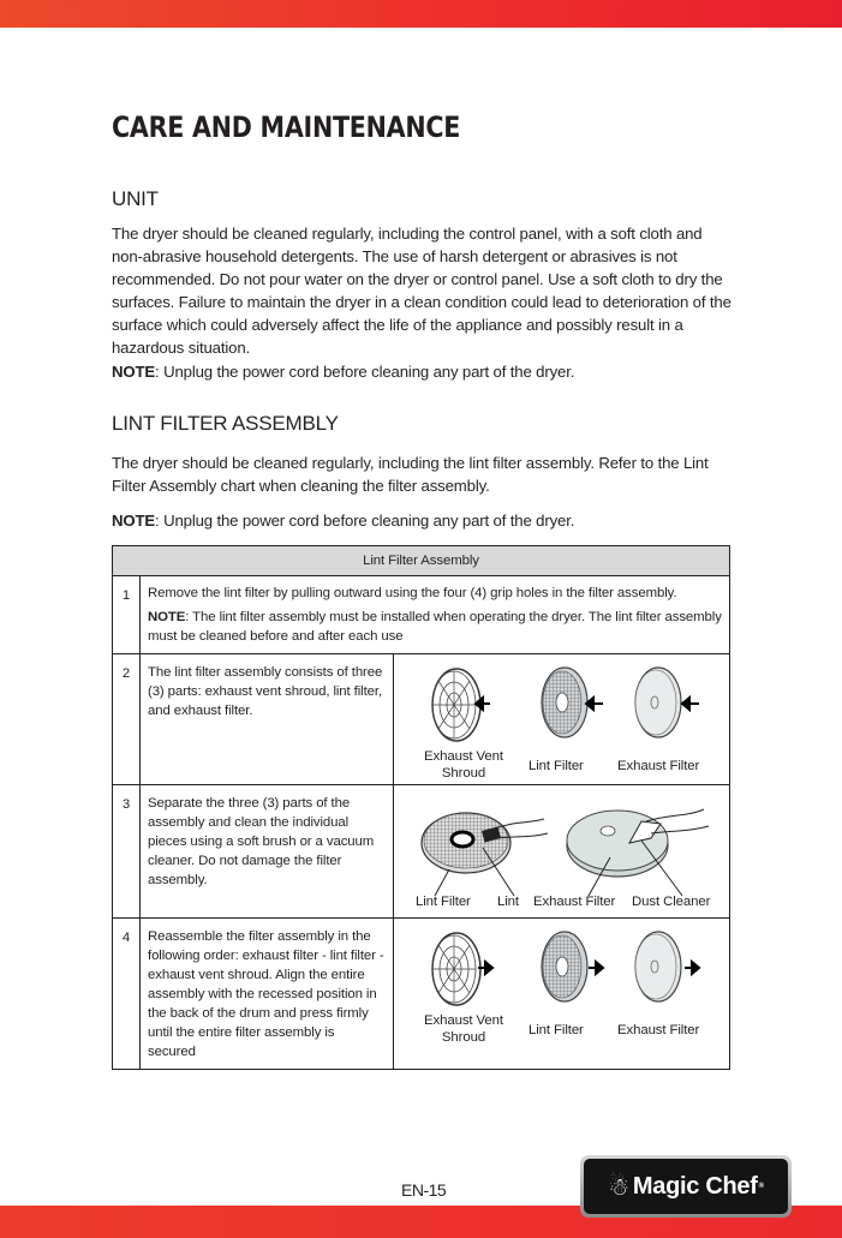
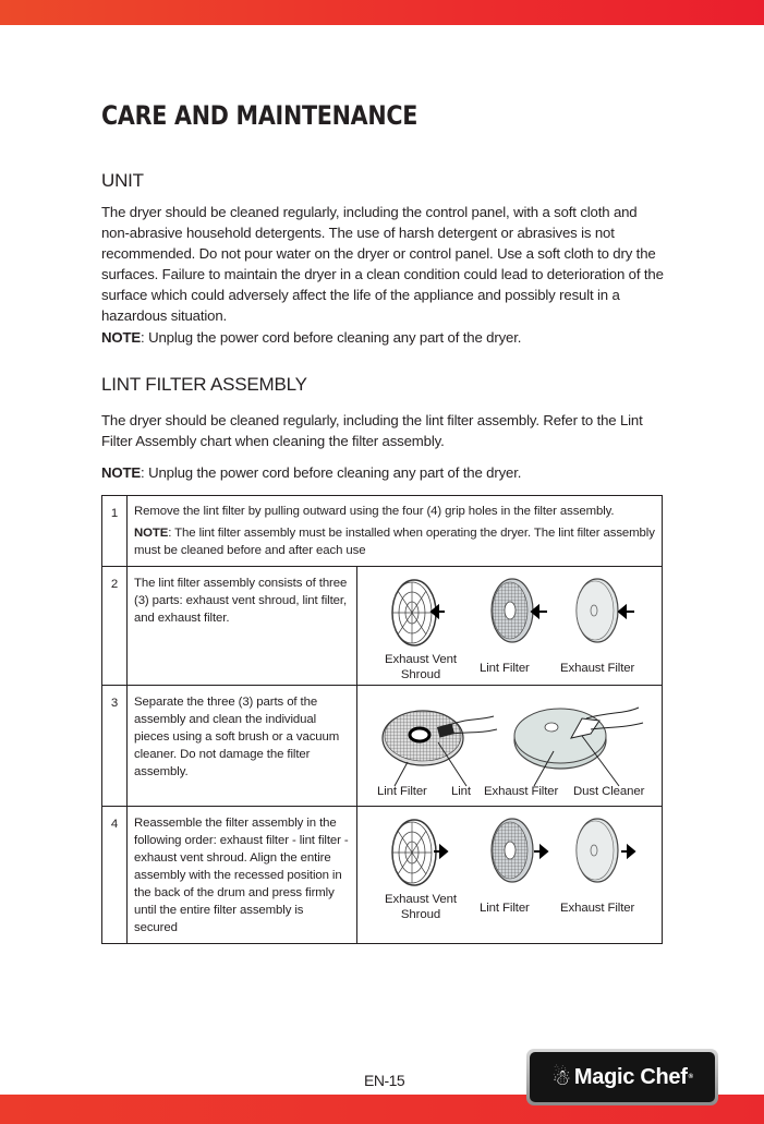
  CARE AND MAINTENANCE
  UNIT
  The dryer should be cleaned regularly, including the control panel, with a soft cloth and non-abrasive household detergents. The use of harsh detergent or abrasives is not recommended. Do not pour water on the dryer or control panel. Use a soft cloth to dry the surfaces. Failure to maintain the dryer in a clean condition could lead to deterioration of the surface which could adversely affect the life of the appliance and possibly result in a hazardous situation.
  NOTE: Unplug the power cord before cleaning any part of the dryer.
  LINT FILTER ASSEMBLY
  The dryer should be cleaned regularly, including the lint filter assembly. Refer to the Lint Filter Assembly chart when cleaning the filter assembly.
  NOTE: Unplug the power cord before cleaning any part of the dryer.
- Lint Filter Assembly
  1	Remove the lint filter by pulling outward using the four (4) grip holes in the filter assembly. NOTE: The lint filter assembly must be installed when operating the dryer. The lint filter assembly must be cleaned before and after each use
  2	The lint filter assembly consists of three (3) parts: exhaust vent shroud, lint filter, and exhaust filter.	Exhaust VentShroud Lint Filter Exhaust Filter
  3	Separate the three (3) parts of the assembly and clean the individual pieces using a soft brush or a vacuum cleaner. Do not damage the filter assembly.	Lint Filter Lint Exhaust Filter Dust Cleaner
  4	Reassemble the filter assembly in the following order: exhaust filter - lint filter - exhaust vent shroud. Align the entire assembly with the recessed position in the back of the drum and press firmly until the entire filter assembly is secured	Exhaust VentShroud Lint Filter Exhaust Filter
  EN-15
  ☃
  Magic Chef
